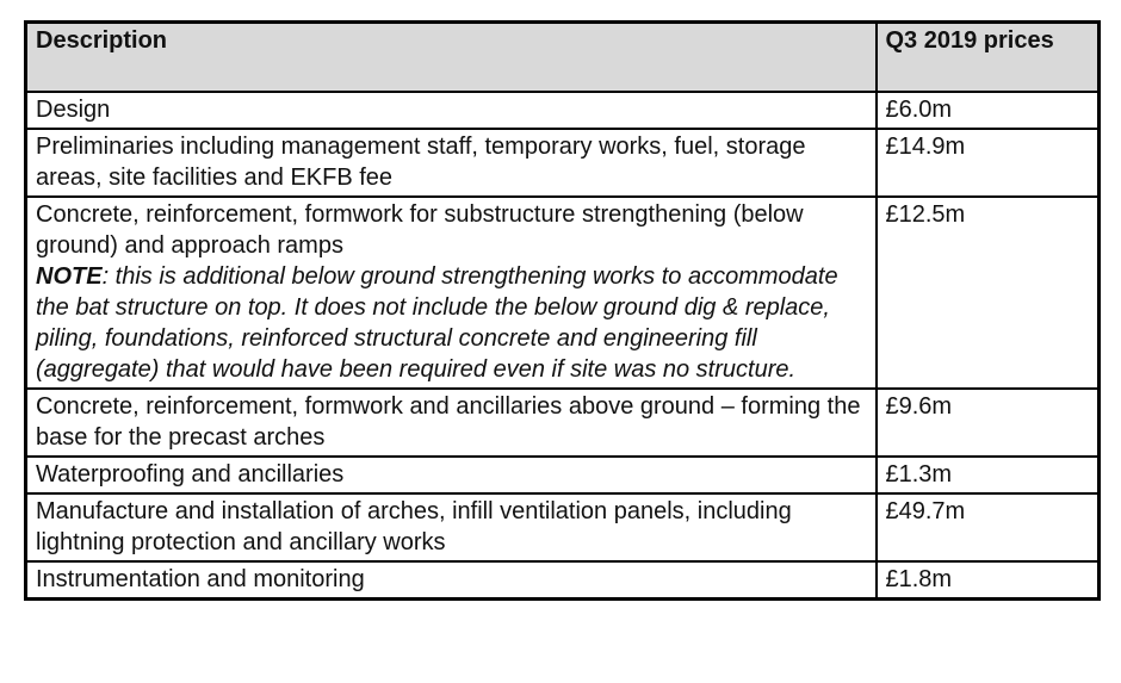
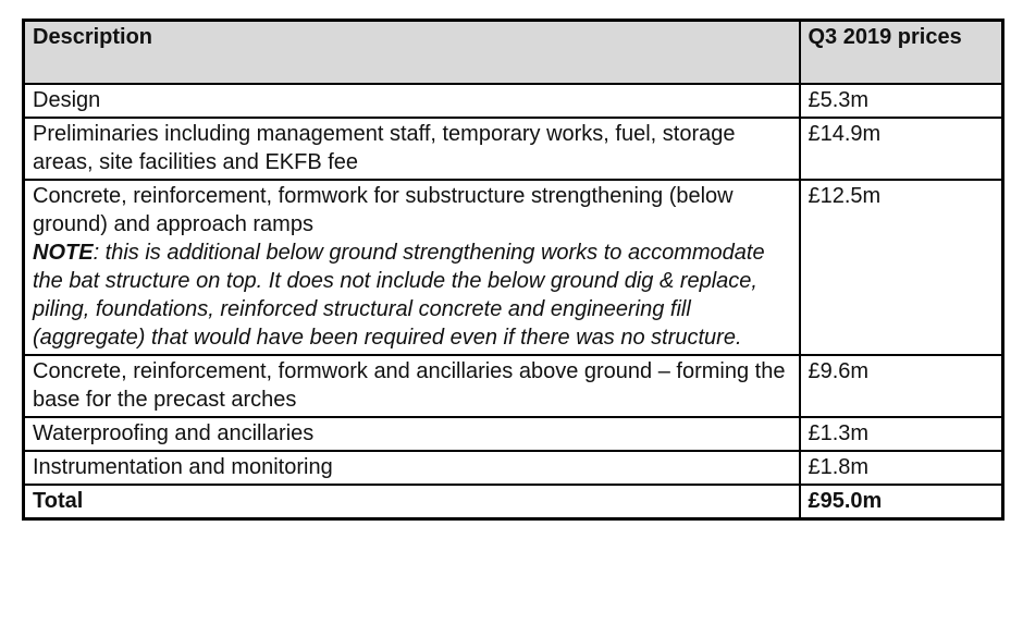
  Description	Q3 2019 prices
- Design	£6.0m
+ Design	£5.3m
  Preliminaries including management staff, temporary works, fuel, storage areas, site facilities and EKFB fee	£14.9m
- Concrete, reinforcement, formwork for substructure strengthening (below ground) and approach ramps NOTE: this is additional below ground strengthening works to accommodate the bat structure on top. It does not include the below ground dig & replace, piling, foundations, reinforced structural concrete and engineering fill (aggregate) that would have been required even if site was no structure.	£12.5m
+ Concrete, reinforcement, formwork for substructure strengthening (below ground) and approach ramps NOTE: this is additional below ground strengthening works to accommodate the bat structure on top. It does not include the below ground dig & replace, piling, foundations, reinforced structural concrete and engineering fill (aggregate) that would have been required even if there was no structure.	£12.5m
  Concrete, reinforcement, formwork and ancillaries above ground – forming the base for the precast arches	£9.6m
  Waterproofing and ancillaries	£1.3m
- Manufacture and installation of arches, infill ventilation panels, including lightning protection and ancillary works	£49.7m
  Instrumentation and monitoring	£1.8m
+ Total	£95.0m
